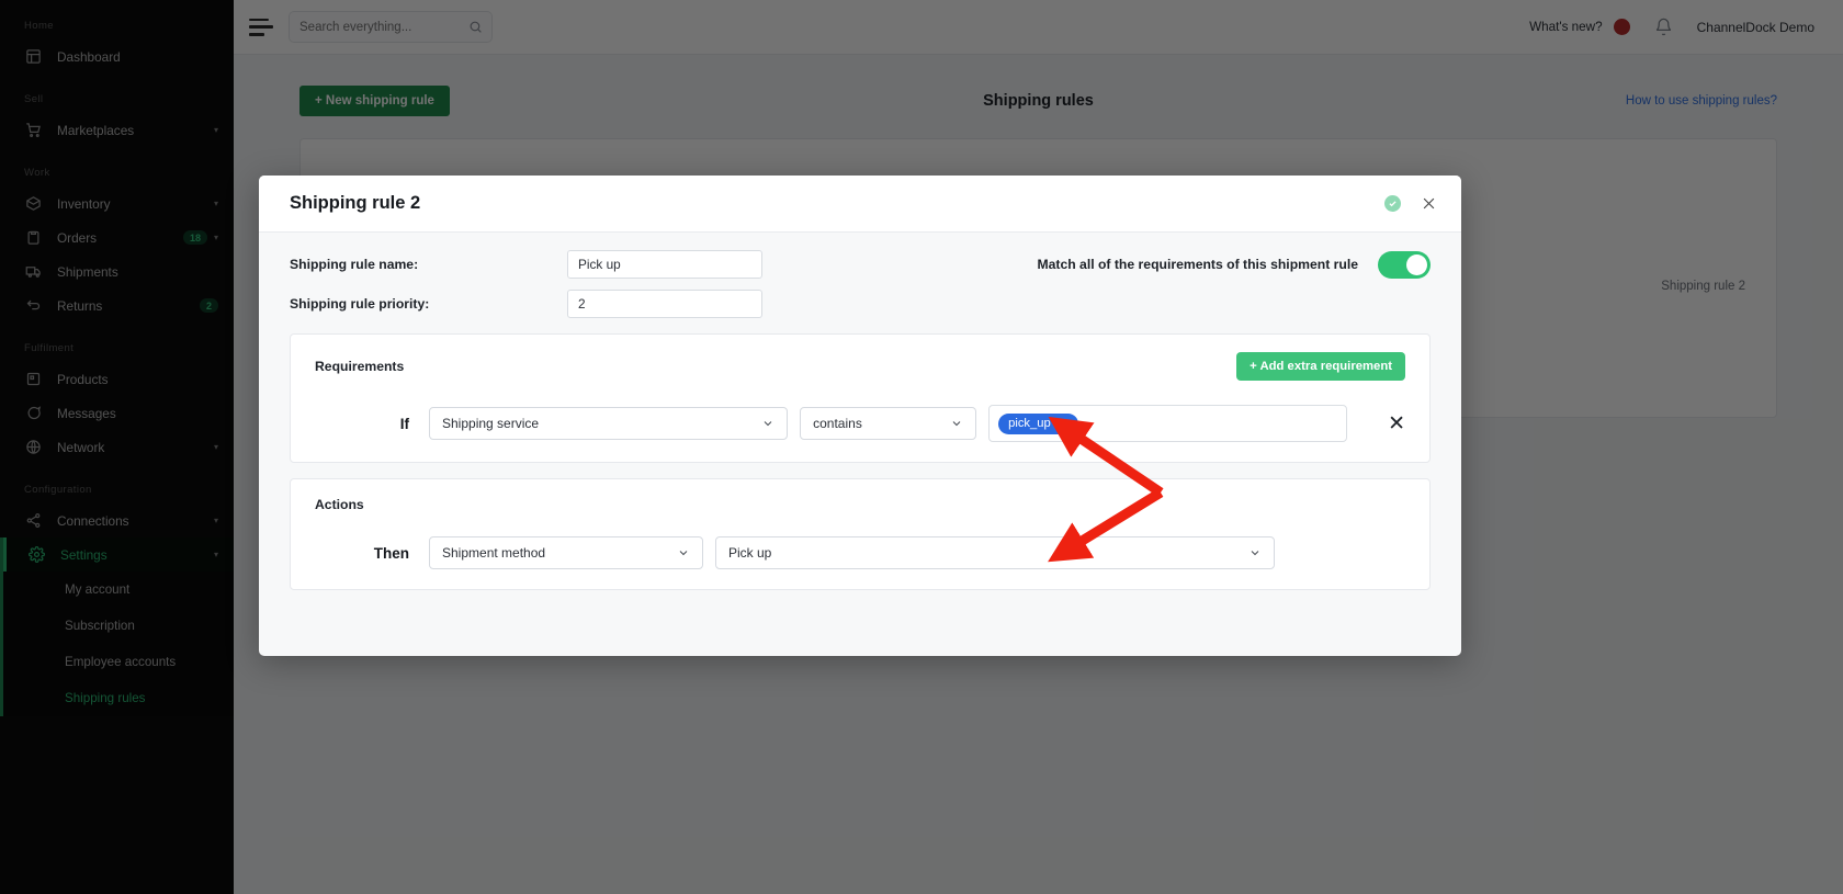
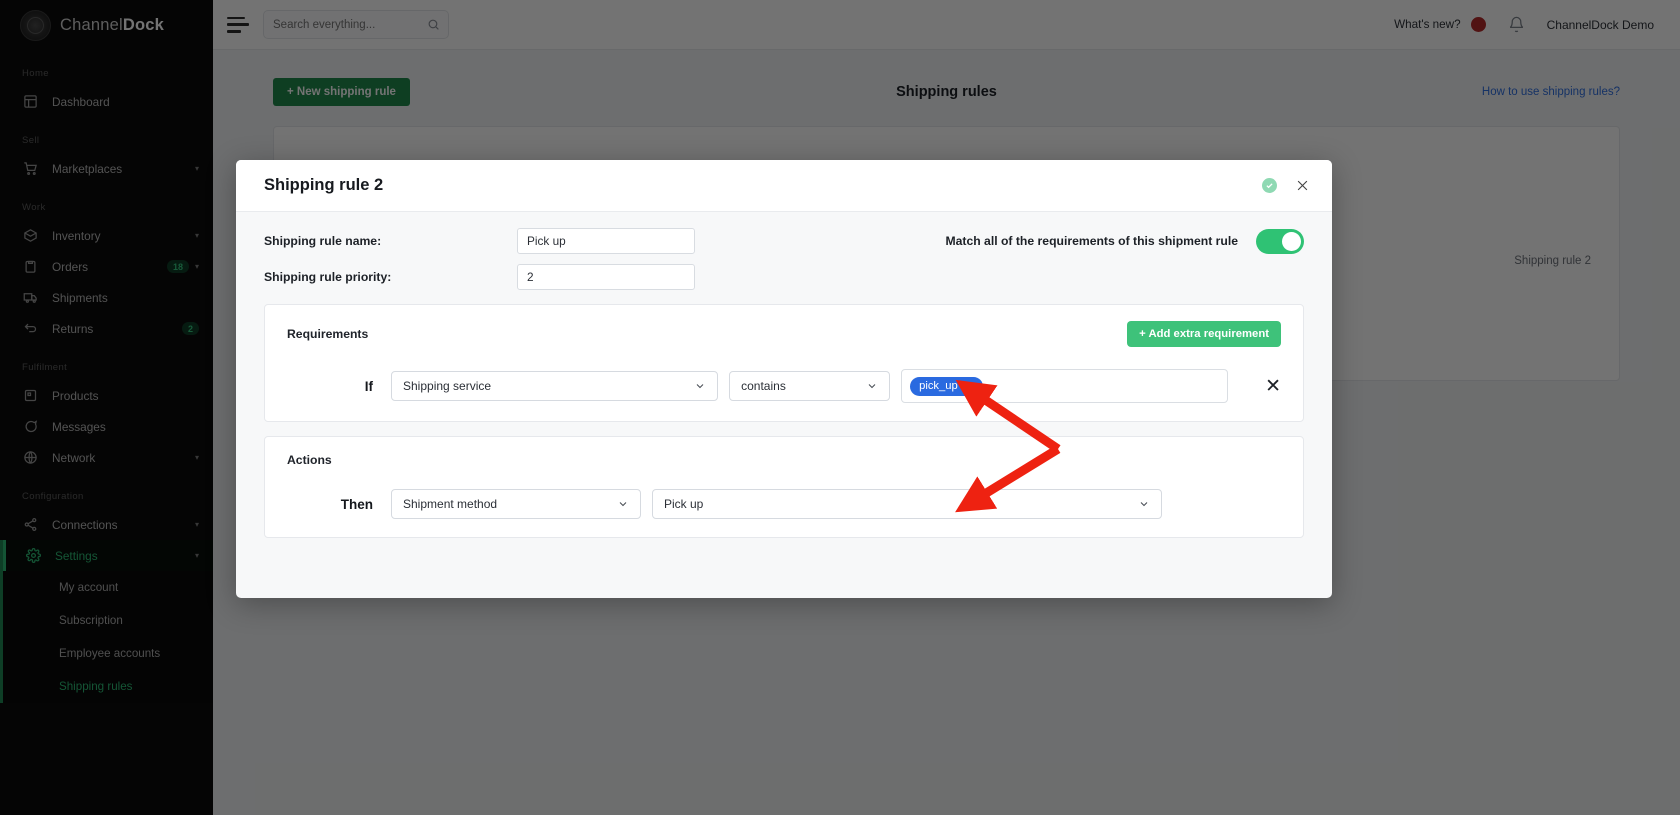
+ ChannelDock
  Home
  Dashboard
  Sell
  Marketplaces
  ▾
  Work
  Inventory
  ▾
  Orders
  18
  ▾
  Shipments
  Returns
  2
  Fulfilment
  Products
  Messages
  Network
  ▾
  Configuration
  Connections
  ▾
  Settings
  ▾
  My account
  Subscription
  Employee accounts
  Shipping rules
  Search everything...
  What's new?
  ChannelDock Demo
  + New shipping rule
  Shipping rules
  How to use shipping rules?
  Shipping rule 2
  Shipping rule 2
  Shipping rule name:
  Pick up
  Match all of the requirements of this shipment rule
  Shipping rule priority:
  2
  Requirements
  + Add extra requirement
  If
  Shipping service
  contains
  pick_up
  ✕
  ✕
  Actions
  Then
  Shipment method
  Pick up
